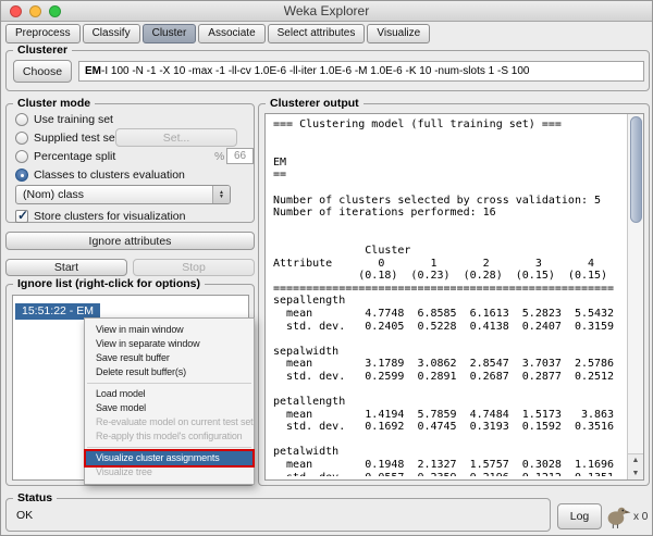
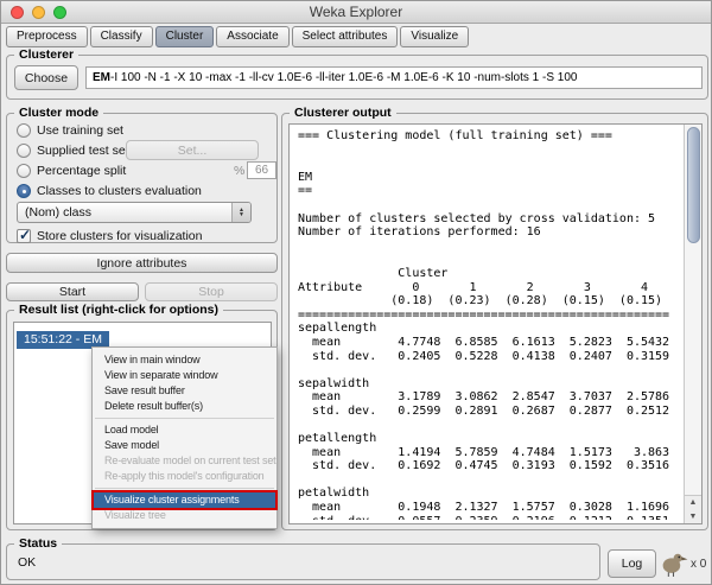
  Weka Explorer
  Preprocess
  Classify
  Cluster
  Associate
  Select attributes
  Visualize
  Clusterer
  Choose
  EM
  -I 100 -N -1 -X 10 -max -1 -ll-cv 1.0E-6 -ll-iter 1.0E-6 -M 1.0E-6 -K 10 -num-slots 1 -S 100
  Cluster mode
  Use training set
  Supplied test se
  Set...
  Percentage split
  %
  66
  Classes to clusters evaluation
  (Nom) class
  Store clusters for visualization
  Ignore attributes
  Start
  Stop
- Ignore list (right-click for options)
+ Result list (right-click for options)
  15:51:22 - EM
  Clusterer output
  === Clustering model (full training set) ===
  EM
  ==
  Number of clusters selected by cross validation: 5
  Number of iterations performed: 16
  Cluster
  Attribute 0 1 2 3 4
  (0.18) (0.23) (0.28) (0.15) (0.15)
  ====================================================
  sepallength
  mean 4.7748 6.8585 6.1613 5.2823 5.5432
  std. dev. 0.2405 0.5228 0.4138 0.2407 0.3159
  sepalwidth
  mean 3.1789 3.0862 2.8547 3.7037 2.5786
  std. dev. 0.2599 0.2891 0.2687 0.2877 0.2512
  petallength
  mean 1.4194 5.7859 4.7484 1.5173 3.863
  std. dev. 0.1692 0.4745 0.3193 0.1592 0.3516
  petalwidth
  mean 0.1948 2.1327 1.5757 0.3028 1.1696
  Status
  OK
  Log
  x 0
  View in main window
  View in separate window
  Save result buffer
  Delete result buffer(s)
  Load model
  Save model
  Re-evaluate model on current test set
  Re-apply this model's configuration
  Visualize cluster assignments
  Visualize tree
